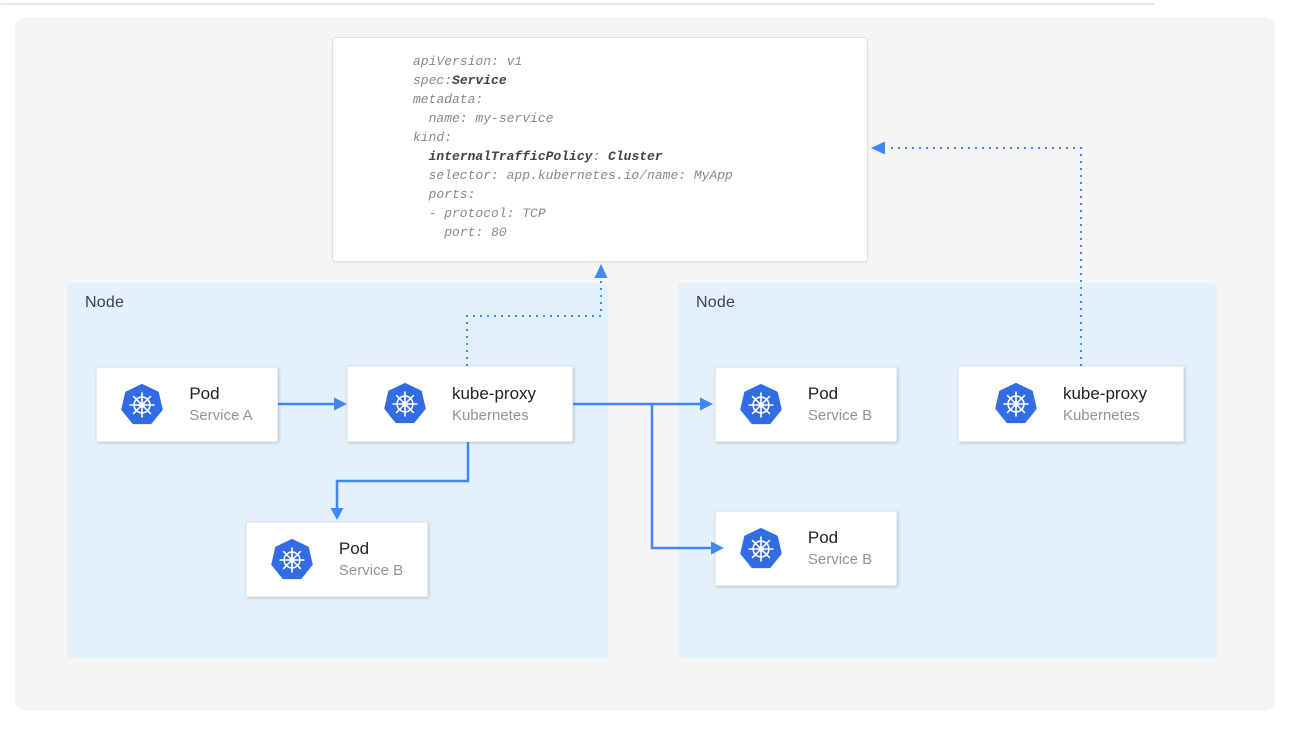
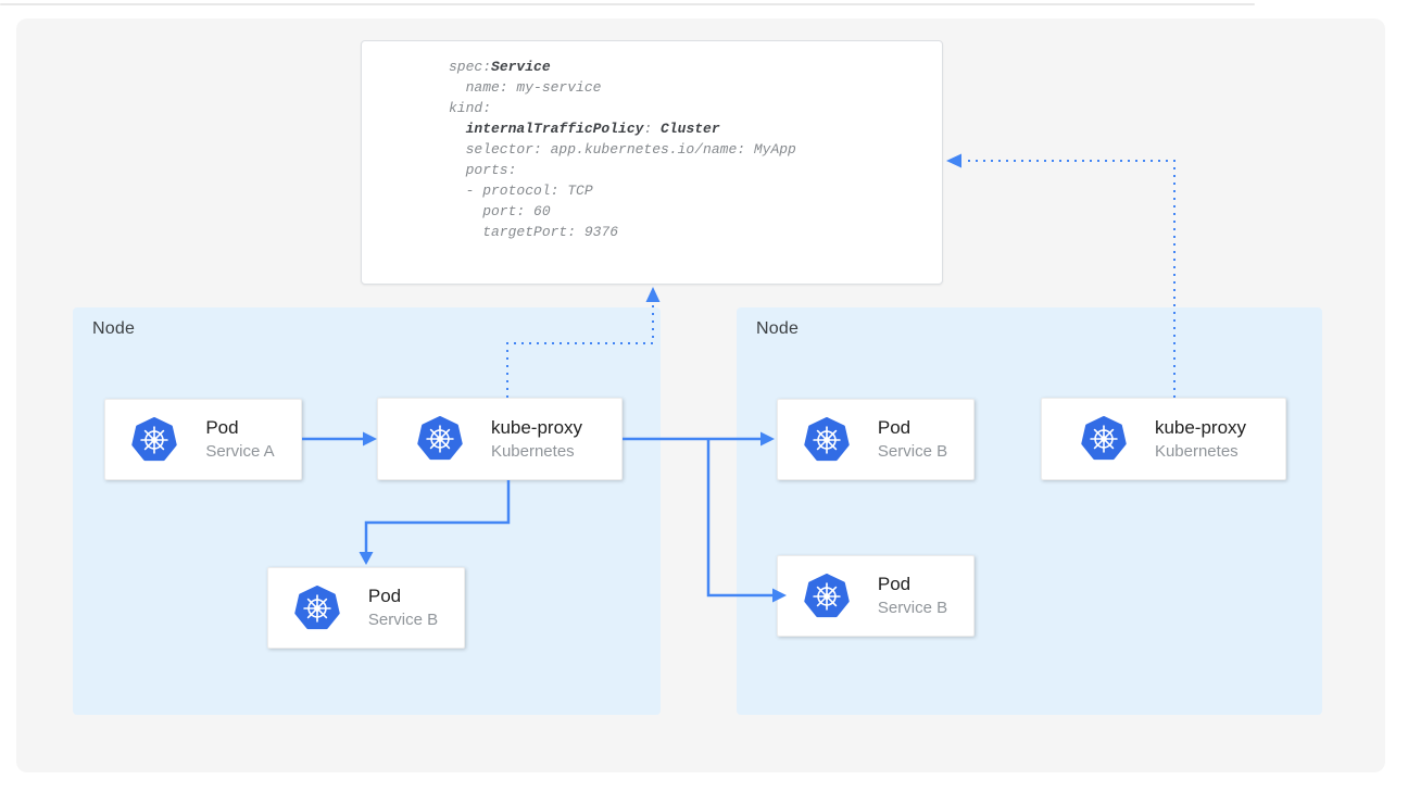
- apiVersion: v1
  spec:Service
- metadata:
  name: my-service
  kind:
  internalTrafficPolicy: Cluster
  selector: app.kubernetes.io/name: MyApp
  ports:
  - protocol: TCP
- port: 80
+ port: 60
+ targetPort: 9376
  Node
  Node
  Pod
  Service A
  kube-proxy
  Kubernetes
  Pod
  Service B
  Pod
  Service B
  Pod
  Service B
  kube-proxy
  Kubernetes
